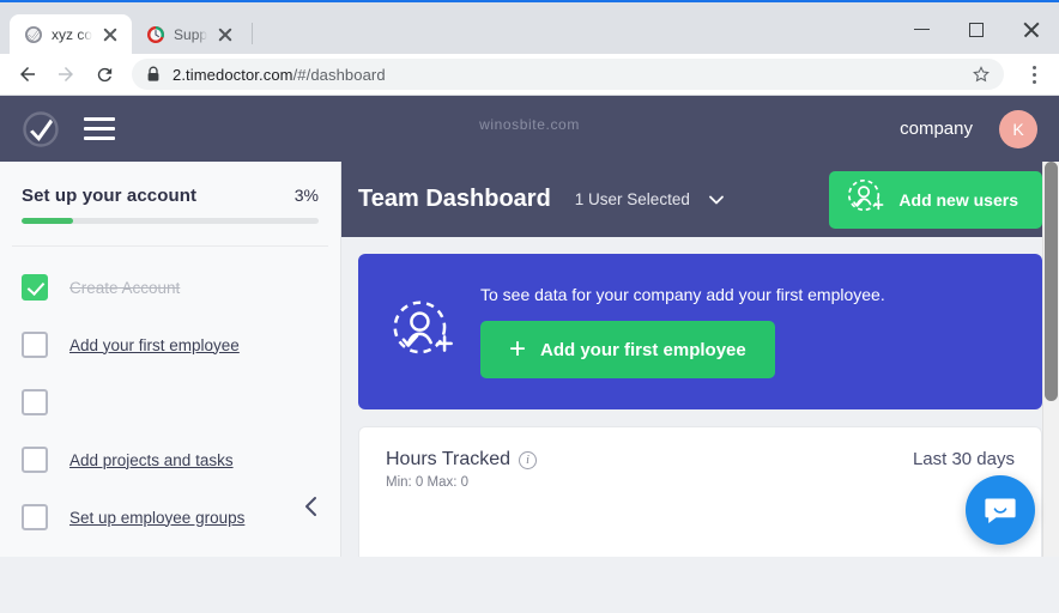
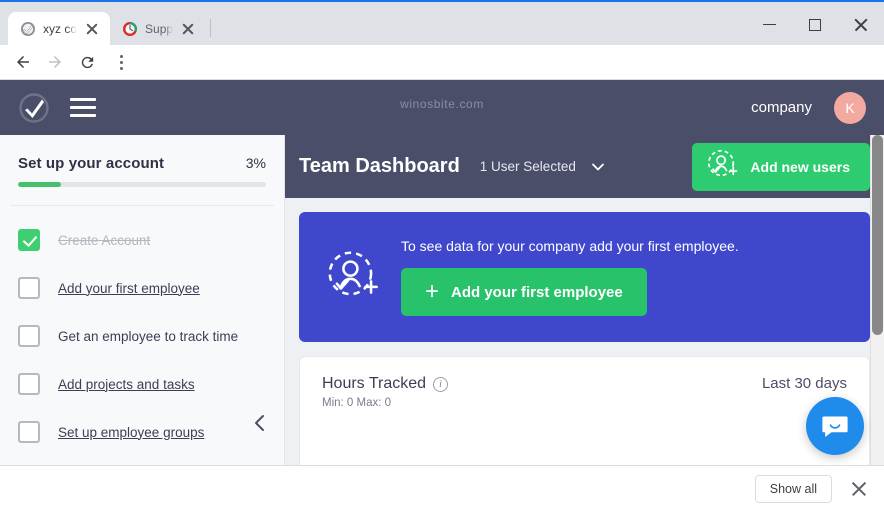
  xyz co
  Supp
- 2.timedoctor.com/#/dashboard
  winosbite.com
  company
  K
  Set up your account
  3%
  Create Account
  Add your first employee
+ Get an employee to track time
  Add projects and tasks
  Set up employee groups
  Team Dashboard
  1 User Selected
  Add new users
  To see data for your company add your first employee.
  +
  Add your first employee
  Hours Tracked
  i
  Min: 0 Max: 0
  Last 30 days
+ Show all
